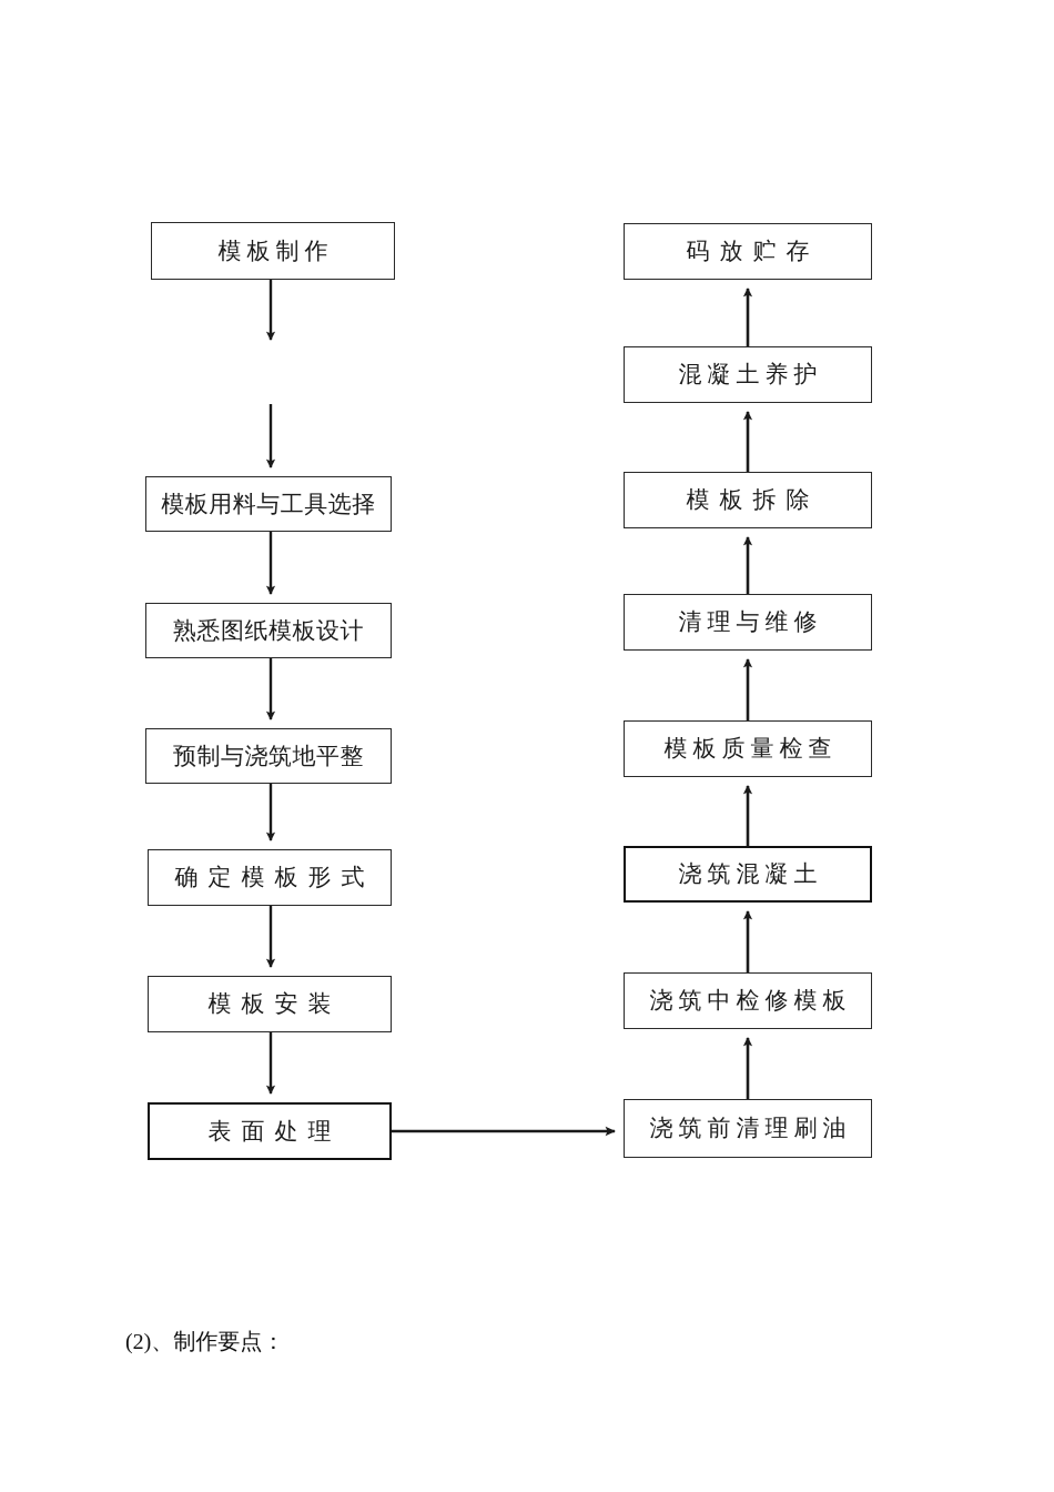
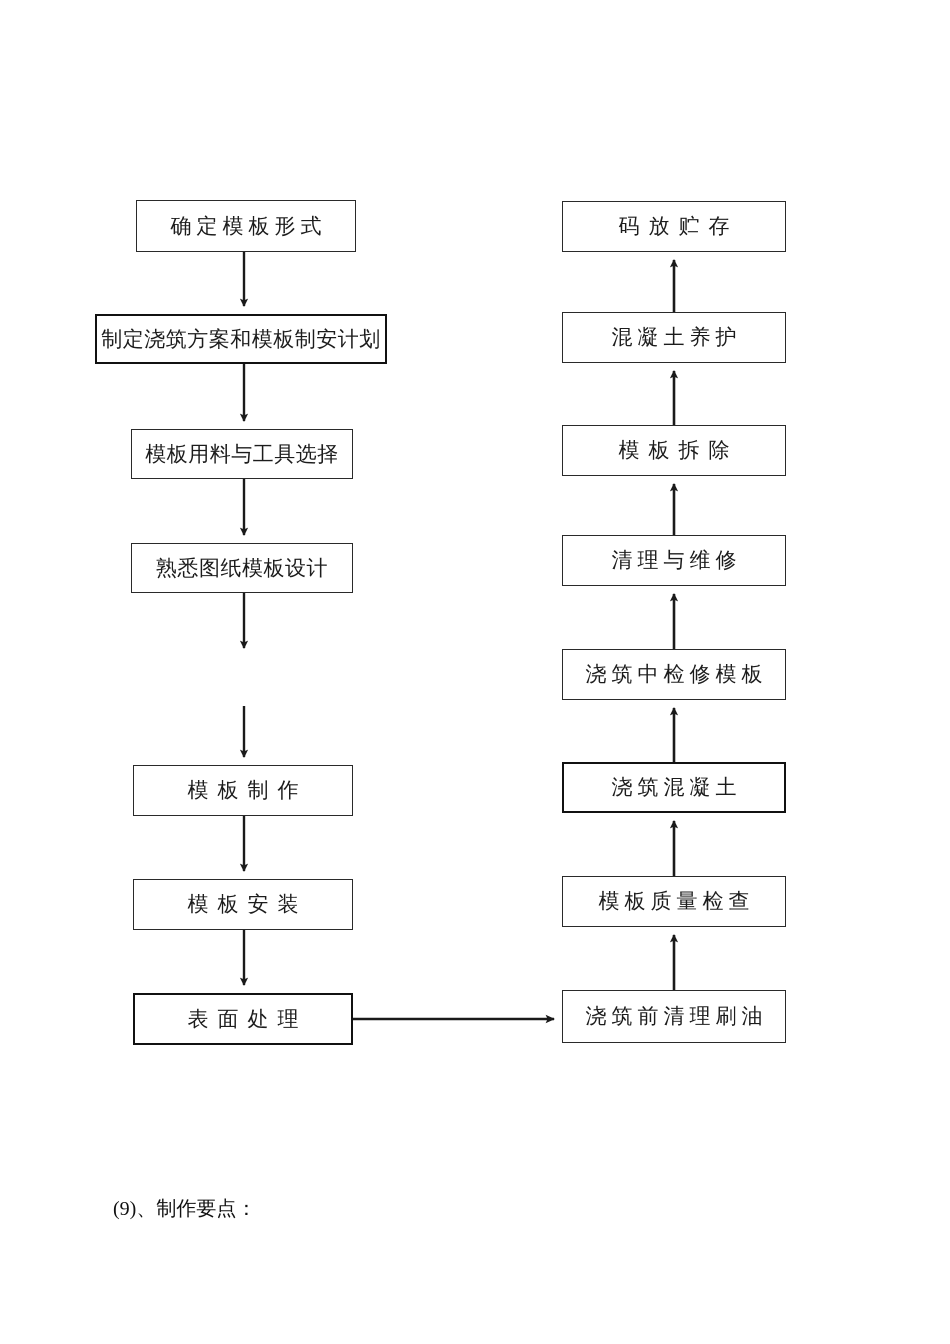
- 模板制作
+ 确定模板形式
+ 制定浇筑方案和模板制安计划
  模板用料与工具选择
  熟悉图纸模板设计
- 预制与浇筑地平整
- 确定模板形式
+ 模板制作
  模板安装
  表面处理
  码放贮存
  混凝土养护
  模板拆除
  清理与维修
- 模板质量检查
+ 浇筑中检修模板
  浇筑混凝土
- 浇筑中检修模板
+ 模板质量检查
  浇筑前清理刷油
- (2)、制作要点：
+ (9)、制作要点：
